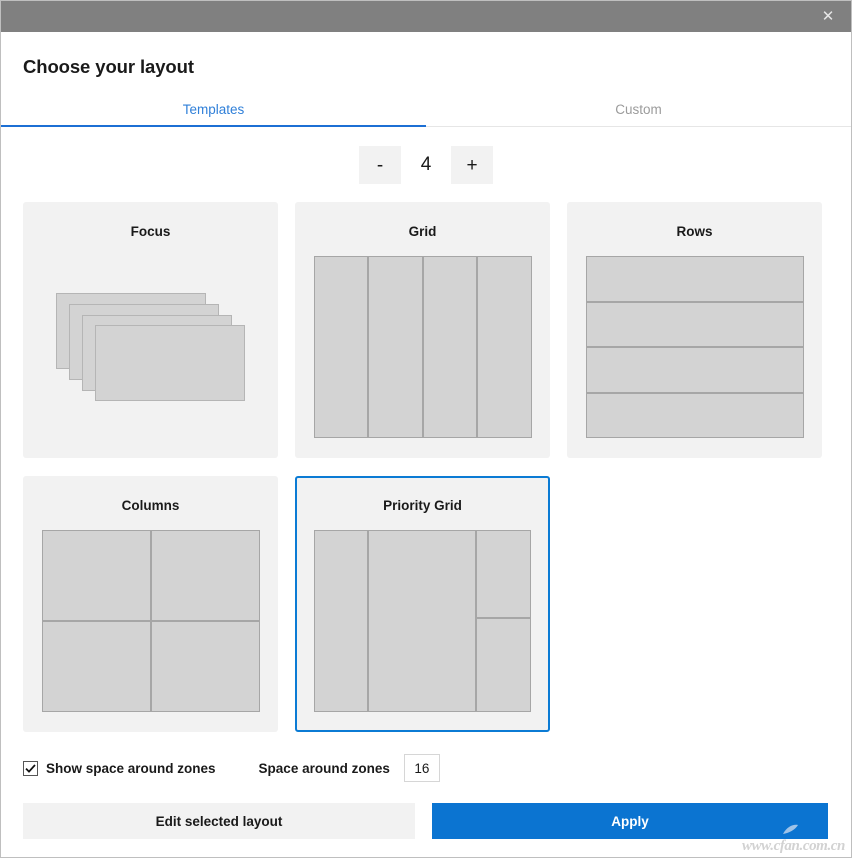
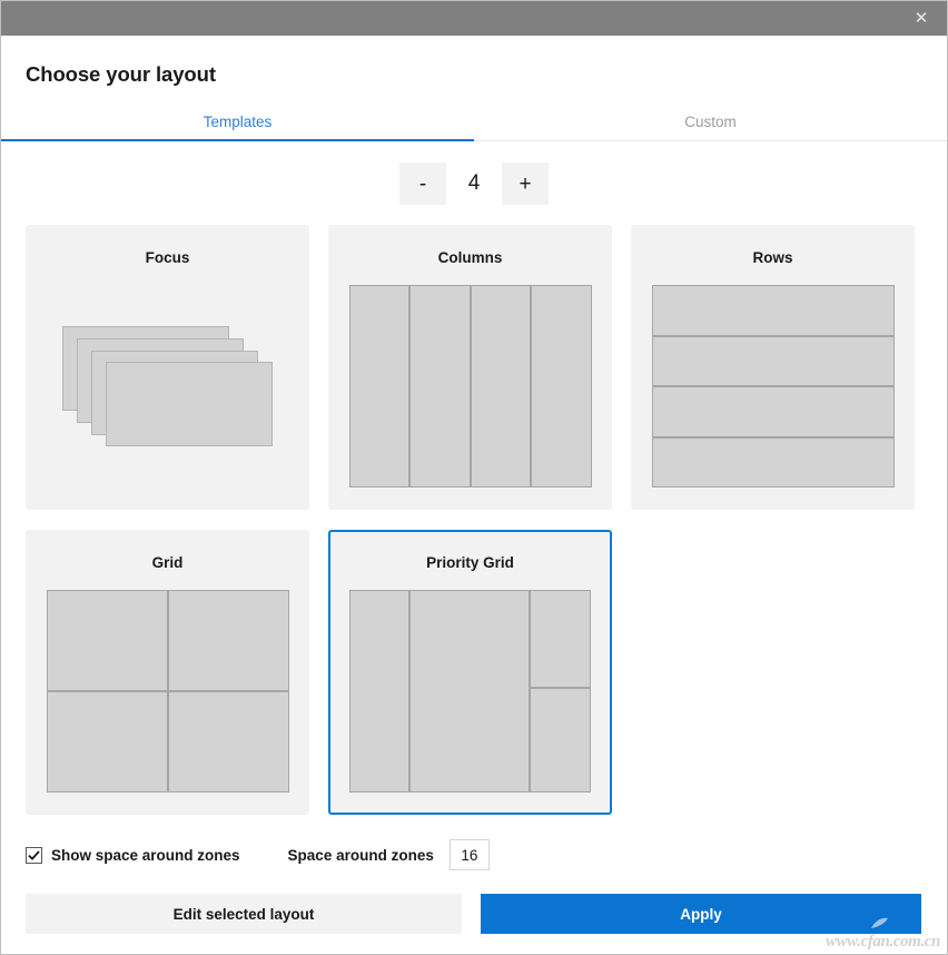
  ✕
  Choose your layout
  Templates
  Custom
  -
  4
  +
  Focus
- Grid
+ Columns
  Rows
- Columns
+ Grid
  Priority Grid
  Show space around zones
  Space around zones
  16
  Edit selected layout
  Apply
  www.cfan.com.cn
